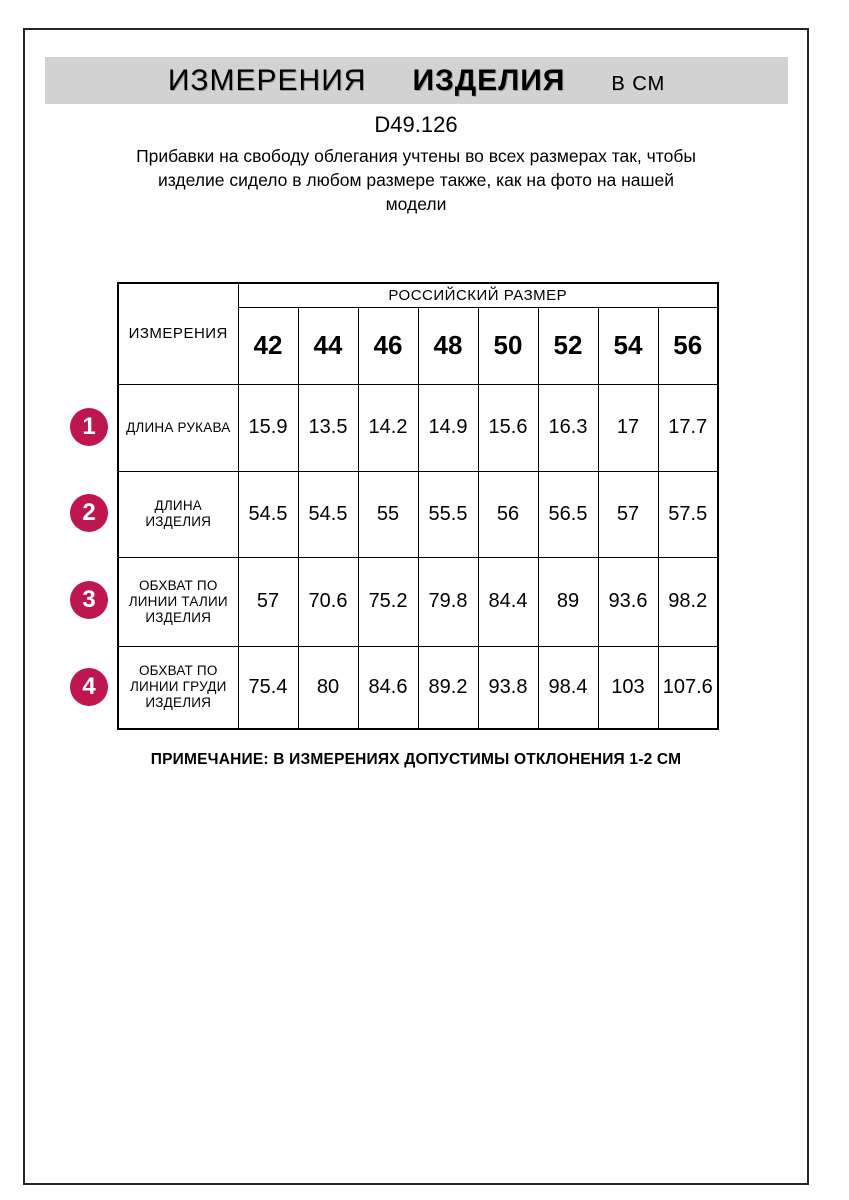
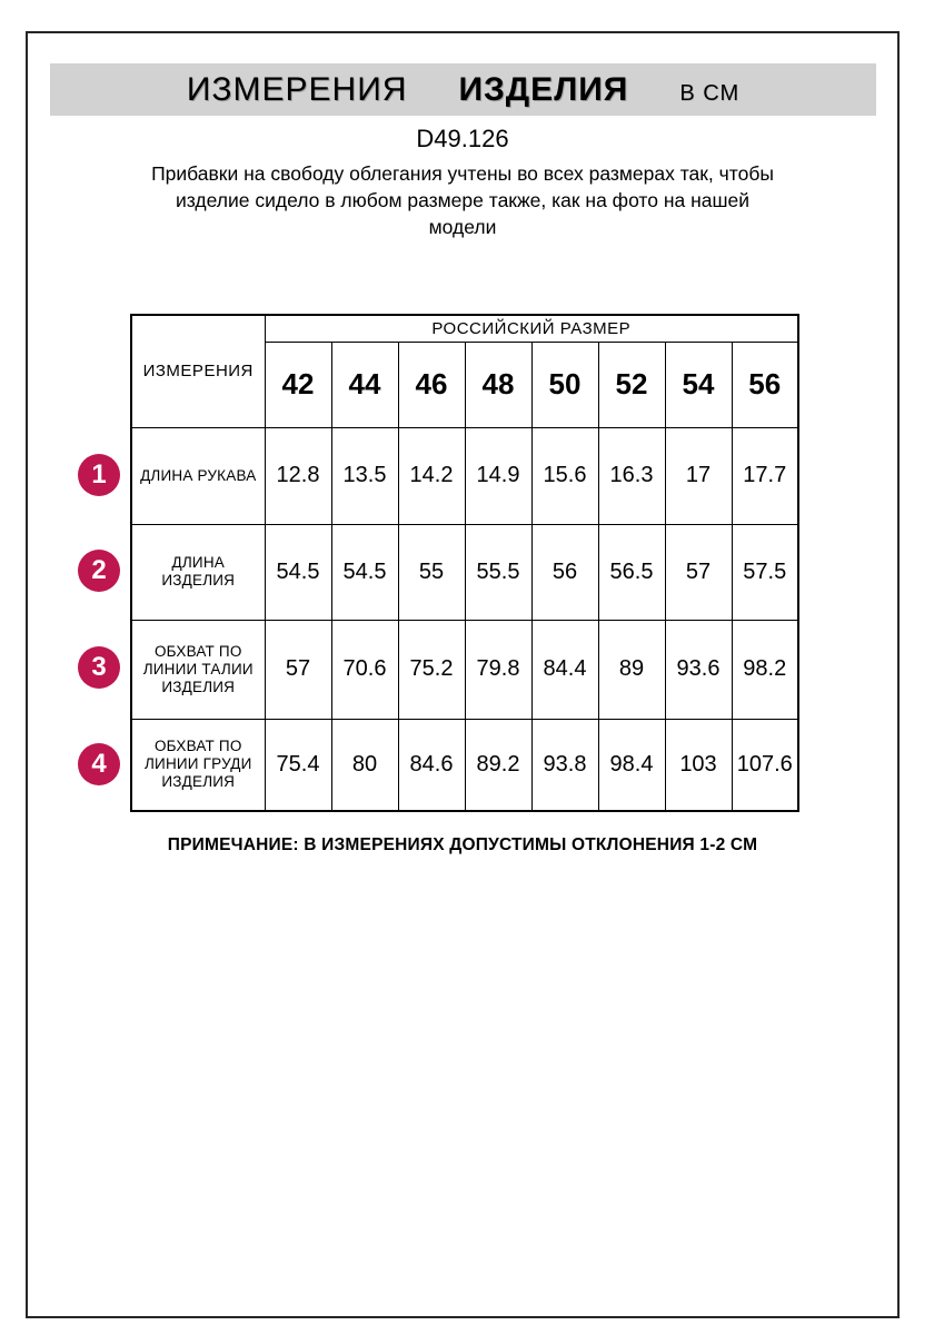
  ИЗМЕРЕНИЯ
  ИЗДЕЛИЯ
  В СМ
  D49.126
  Прибавки на свободу облегания учтены во всех размерах так, чтобы
  изделие сидело в любом размере также, как на фото на нашей
  модели
  ИЗМЕРЕНИЯ	РОССИЙСКИЙ РАЗМЕР
  42	44	46	48	50	52	54	56
- ДЛИНА РУКАВА	15.9	13.5	14.2	14.9	15.6	16.3	17	17.7
+ ДЛИНА РУКАВА	12.8	13.5	14.2	14.9	15.6	16.3	17	17.7
  ДЛИНА ИЗДЕЛИЯ	54.5	54.5	55	55.5	56	56.5	57	57.5
  ОБХВАТ ПО ЛИНИИ ТАЛИИ ИЗДЕЛИЯ	57	70.6	75.2	79.8	84.4	89	93.6	98.2
  ОБХВАТ ПО ЛИНИИ ГРУДИ ИЗДЕЛИЯ	75.4	80	84.6	89.2	93.8	98.4	103	107.6
  1
  2
  3
  4
  ПРИМЕЧАНИЕ: В ИЗМЕРЕНИЯХ ДОПУСТИМЫ ОТКЛОНЕНИЯ 1-2 СМ
